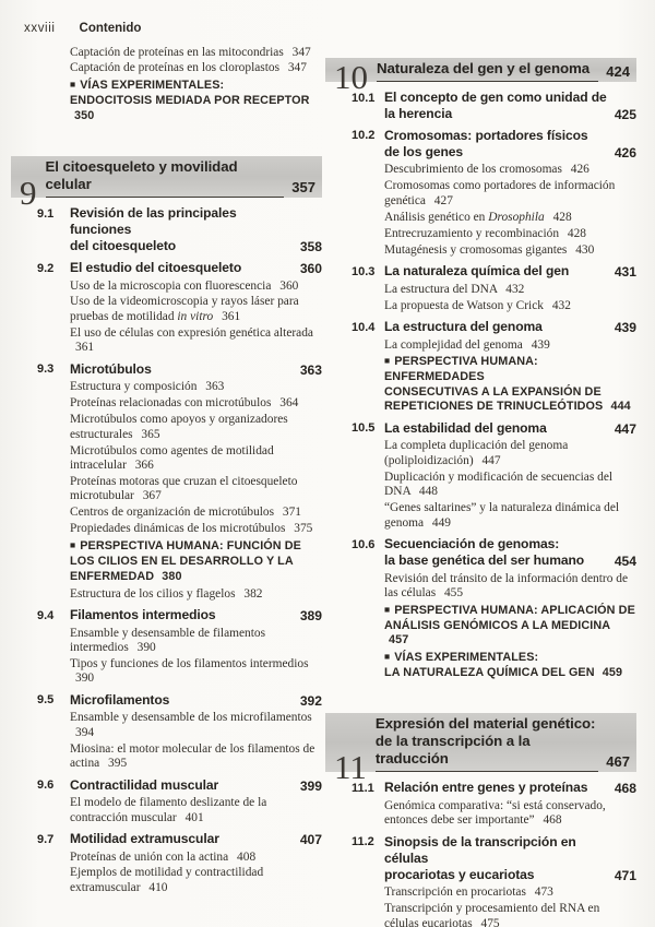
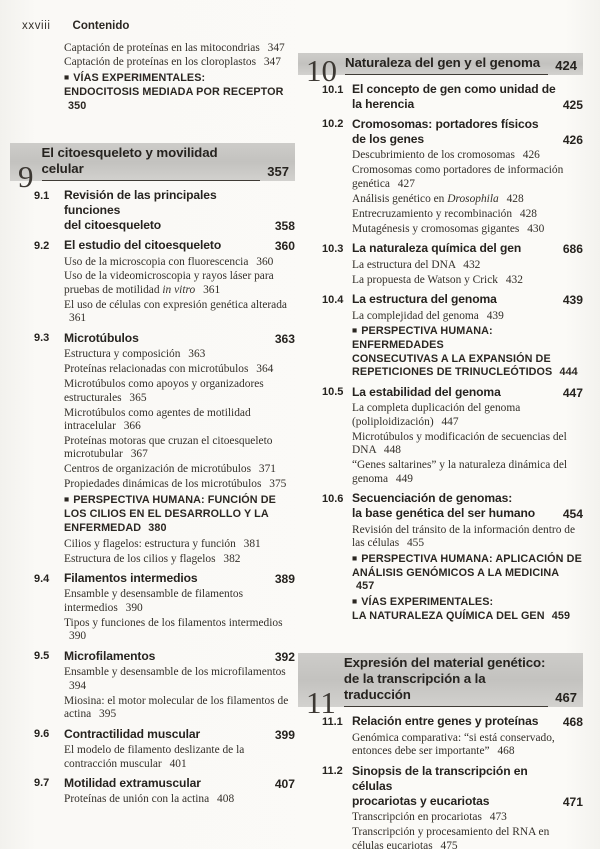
  xxviii
  Contenido
  Captación de proteínas en las mitocondrias 347
  Captación de proteínas en los cloroplastos 347
  ■ VÍAS EXPERIMENTALES:
  ENDOCITOSIS MEDIADA POR RECEPTOR 350
  9
  El citoesqueleto y movilidad celular
  357
  9.1
  Revisión de las principales funciones
  del citoesqueleto
  358
  9.2
  El estudio del citoesqueleto
  360
  Uso de la microscopia con fluorescencia 360
  Uso de la videomicroscopia y rayos láser para pruebas de motilidad in vitro 361
  El uso de células con expresión genética alterada 361
  9.3
  Microtúbulos
  363
  Estructura y composición 363
  Proteínas relacionadas con microtúbulos 364
  Microtúbulos como apoyos y organizadores estructurales 365
  Microtúbulos como agentes de motilidad intracelular 366
  Proteínas motoras que cruzan el citoesqueleto microtubular 367
  Centros de organización de microtúbulos 371
  Propiedades dinámicas de los microtúbulos 375
  ■ PERSPECTIVA HUMANA: FUNCIÓN DE
  LOS CILIOS EN EL DESARROLLO Y LA
  ENFERMEDAD 380
+ Cilios y flagelos: estructura y función 381
  Estructura de los cilios y flagelos 382
  9.4
  Filamentos intermedios
  389
  Ensamble y desensamble de filamentos intermedios 390
  Tipos y funciones de los filamentos intermedios 390
  9.5
  Microfilamentos
  392
  Ensamble y desensamble de los microfilamentos 394
  Miosina: el motor molecular de los filamentos de actina 395
  9.6
  Contractilidad muscular
  399
  El modelo de filamento deslizante de la contracción muscular 401
  9.7
  Motilidad extramuscular
  407
  Proteínas de unión con la actina 408
- Ejemplos de motilidad y contractilidad extramuscular 410
  10
  Naturaleza del gen y el genoma
  424
  10.1
  El concepto de gen como unidad de
  la herencia
  425
  10.2
  Cromosomas: portadores físicos
  de los genes
  426
  Descubrimiento de los cromosomas 426
  Cromosomas como portadores de información genética 427
  Análisis genético en Drosophila 428
  Entrecruzamiento y recombinación 428
  Mutagénesis y cromosomas gigantes 430
  10.3
  La naturaleza química del gen
- 431
+ 686
  La estructura del DNA 432
  La propuesta de Watson y Crick 432
  10.4
  La estructura del genoma
  439
  La complejidad del genoma 439
  ■ PERSPECTIVA HUMANA: ENFERMEDADES
  CONSECUTIVAS A LA EXPANSIÓN DE
  REPETICIONES DE TRINUCLEÓTIDOS 444
  10.5
  La estabilidad del genoma
  447
  La completa duplicación del genoma (poliploidización) 447
- Duplicación y modificación de secuencias del DNA 448
+ Microtúbulos y modificación de secuencias del DNA 448
  “Genes saltarines” y la naturaleza dinámica del genoma 449
  10.6
  Secuenciación de genomas:
  la base genética del ser humano
  454
  Revisión del tránsito de la información dentro de las células 455
  ■ PERSPECTIVA HUMANA: APLICACIÓN DE
  ANÁLISIS GENÓMICOS A LA MEDICINA 457
  ■ VÍAS EXPERIMENTALES:
  LA NATURALEZA QUÍMICA DEL GEN 459
  11
  Expresión del material genético:
  de la transcripción a la traducción
  467
  11.1
  Relación entre genes y proteínas
  468
  Genómica comparativa: “si está conservado, entonces debe ser importante” 468
  11.2
  Sinopsis de la transcripción en células
  procariotas y eucariotas
  471
  Transcripción en procariotas 473
  Transcripción y procesamiento del RNA en células eucariotas 475
